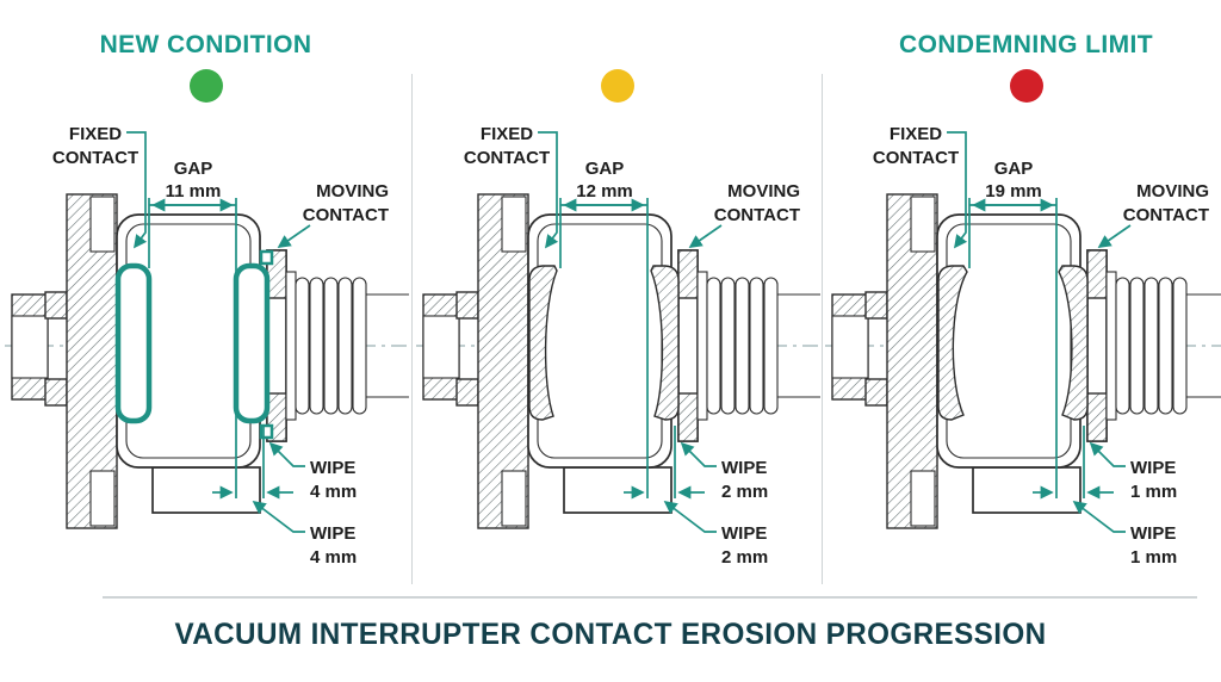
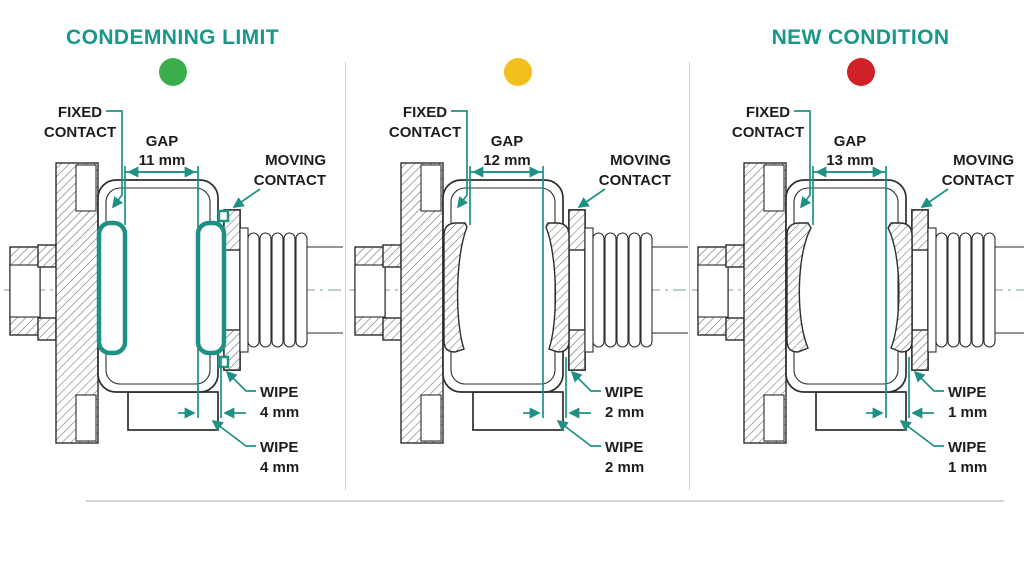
- NEW CONDITION
+ CONDEMNING LIMIT
  FIXED
  CONTACT
  GAP
  11 mm
  MOVING
  CONTACT
  WIPE
  4 mm
  WIPE
  4 mm
  FIXED
  CONTACT
  GAP
  12 mm
  MOVING
  CONTACT
  WIPE
  2 mm
  WIPE
  2 mm
- CONDEMNING LIMIT
+ NEW CONDITION
  FIXED
  CONTACT
  GAP
- 19 mm
+ 13 mm
  MOVING
  CONTACT
  WIPE
  1 mm
  WIPE
  1 mm
- VACUUM INTERRUPTER CONTACT EROSION PROGRESSION
